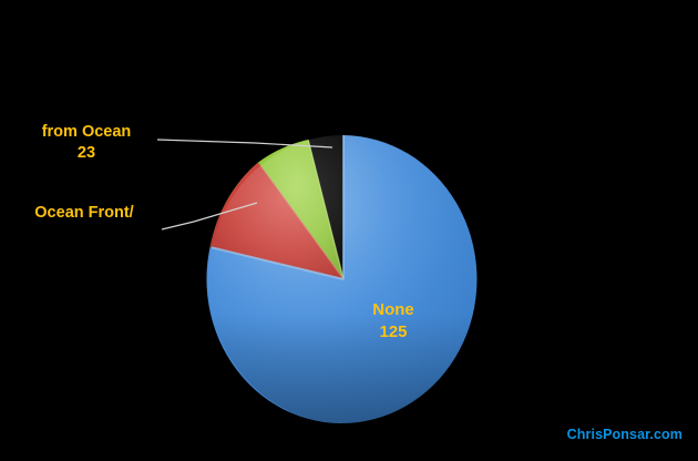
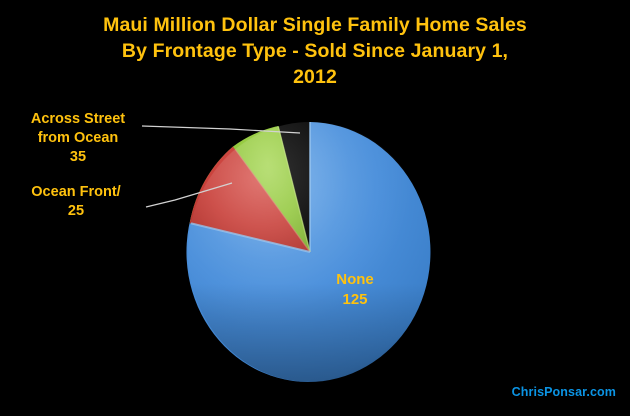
+ Maui Million Dollar Single Family Home Sales
+ By Frontage Type - Sold Since January 1,
+ 2012
+ Across Street
  from Ocean
- 23
+ 35
  Ocean Front/
+ 25
  None
  125
  ChrisPonsar.com
